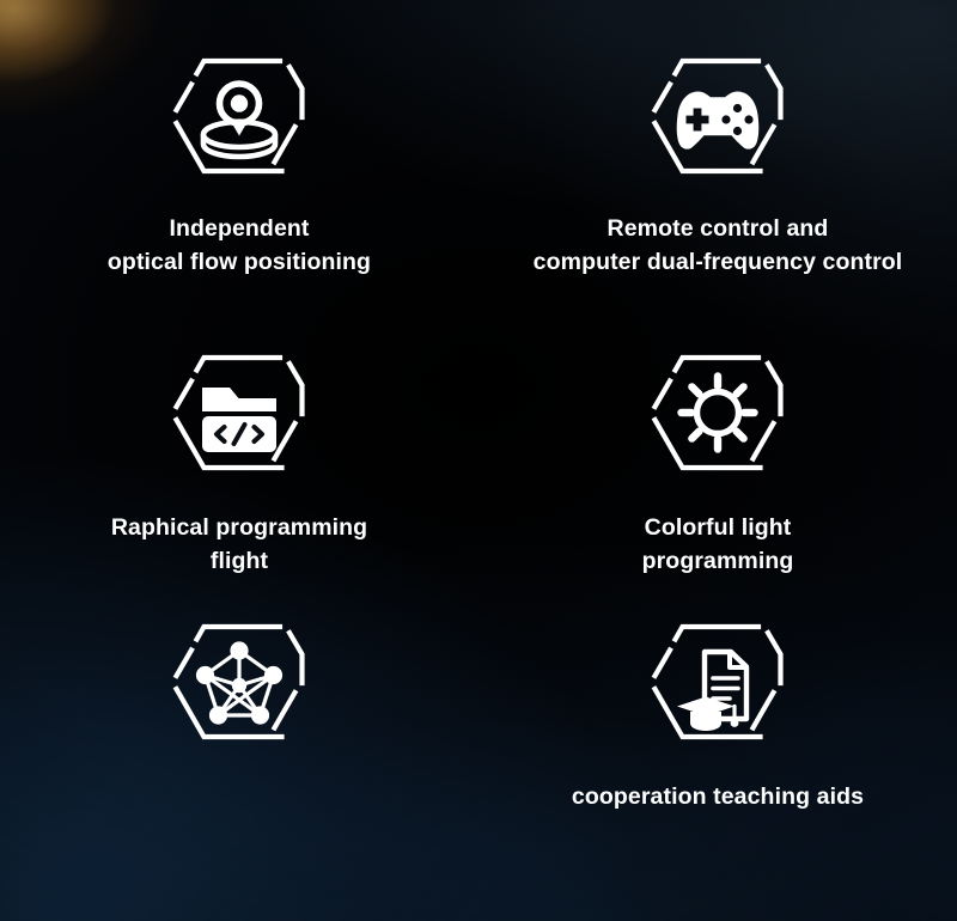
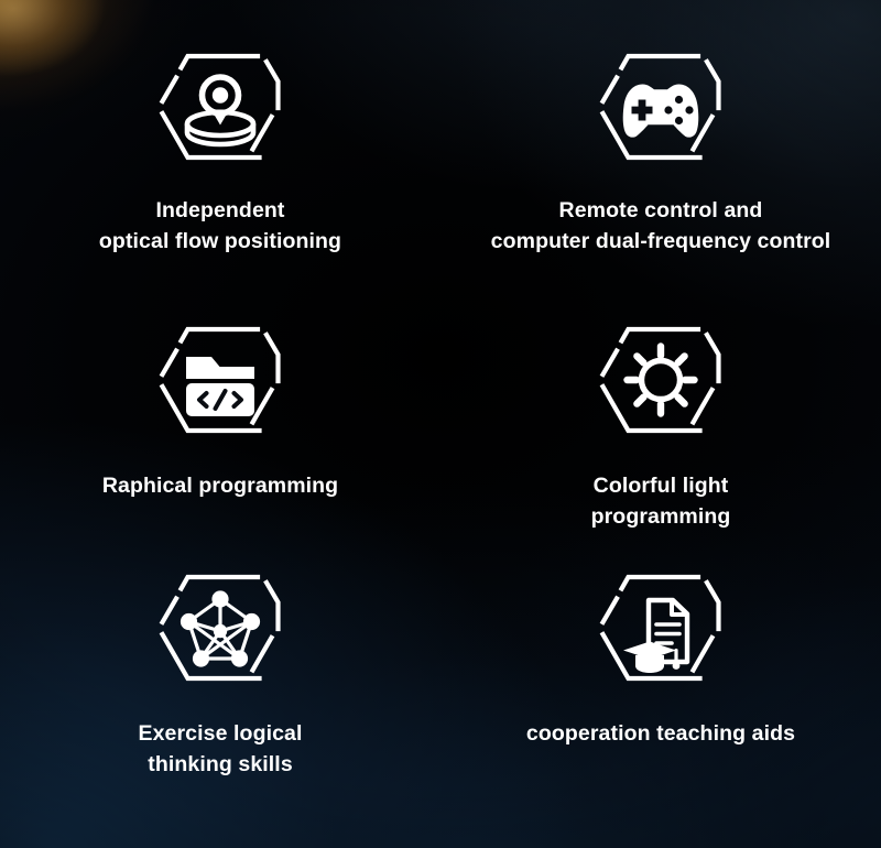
  Independent
  optical flow positioning
  Remote control and
  computer dual-frequency control
  Raphical programming
- flight
  Colorful light
  programming
+ Exercise logical
+ thinking skills
  cooperation teaching aids
